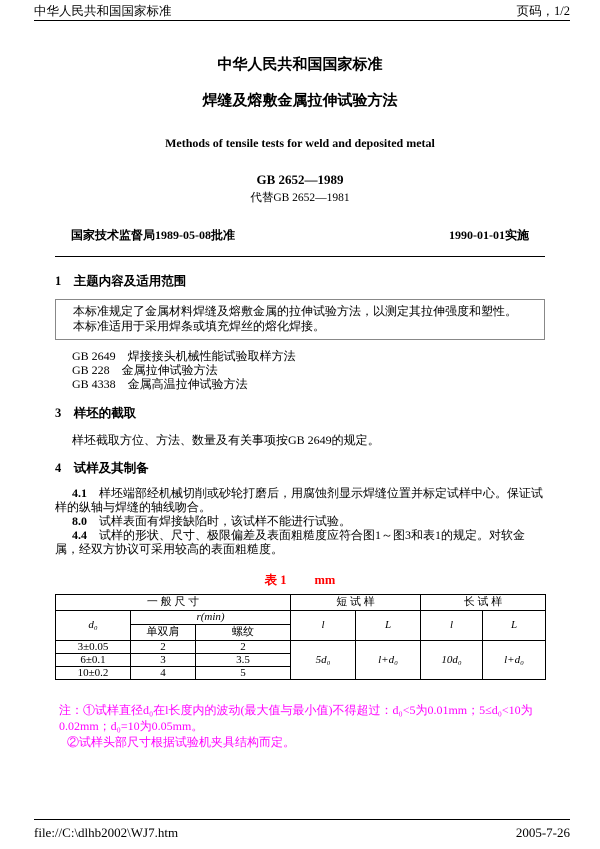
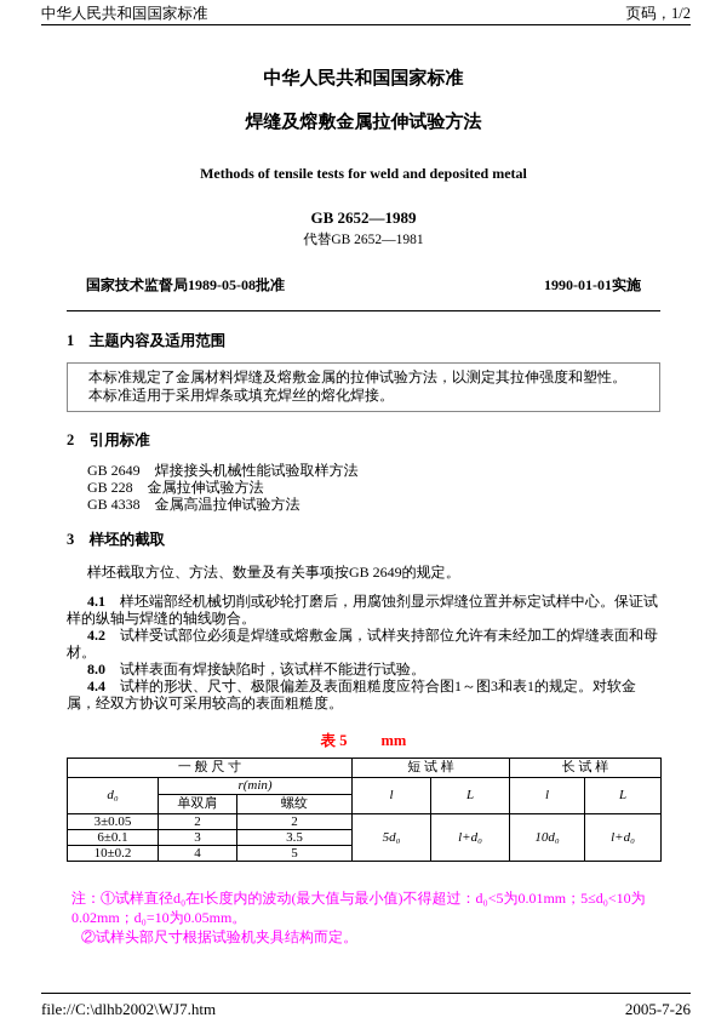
  中华人民共和国国家标准
  页码，1/2
  中华人民共和国国家标准
  焊缝及熔敷金属拉伸试验方法
  Methods of tensile tests for weld and deposited metal
  GB 2652—1989
  代替GB 2652—1981
  国家技术监督局1989-05-08批准
  1990-01-01实施
  1 主题内容及适用范围
  本标准规定了金属材料焊缝及熔敷金属的拉伸试验方法，以测定其拉伸强度和塑性。
  本标准适用于采用焊条或填充焊丝的熔化焊接。
+ 2 引用标准
  GB 2649 焊接接头机械性能试验取样方法
  GB 228 金属拉伸试验方法
  GB 4338 金属高温拉伸试验方法
  3 样坯的截取
  样坯截取方位、方法、数量及有关事项按GB 2649的规定。
- 4 试样及其制备
  4.1 样坯端部经机械切削或砂轮打磨后，用腐蚀剂显示焊缝位置并标定试样中心。保证试样的纵轴与焊缝的轴线吻合。
+ 4.2 试样受试部位必须是焊缝或熔敷金属，试样夹持部位允许有未经加工的焊缝表面和母材。
  8.0 试样表面有焊接缺陷时，该试样不能进行试验。
  4.4 试样的形状、尺寸、极限偏差及表面粗糙度应符合图1～图3和表1的规定。对软金属，经双方协议可采用较高的表面粗糙度。
- 表 1 mm
+ 表 5 mm
  一 般 尺 寸	短 试 样	长 试 样
  d₀	r(min)	l	L	l	L
  单双肩	螺纹
  3±0.05	2	2	5d₀	l+d₀	10d₀	l+d₀
  6±0.1	3	3.5
  10±0.2	4	5
  注：①试样直径d₀在l长度内的波动(最大值与最小值)不得超过：d₀<5为0.01mm；5≤d₀<10为0.02mm；d₀=10为0.05mm。
  ②试样头部尺寸根据试验机夹具结构而定。
  file://C:\dlhb2002\WJ7.htm
  2005-7-26
